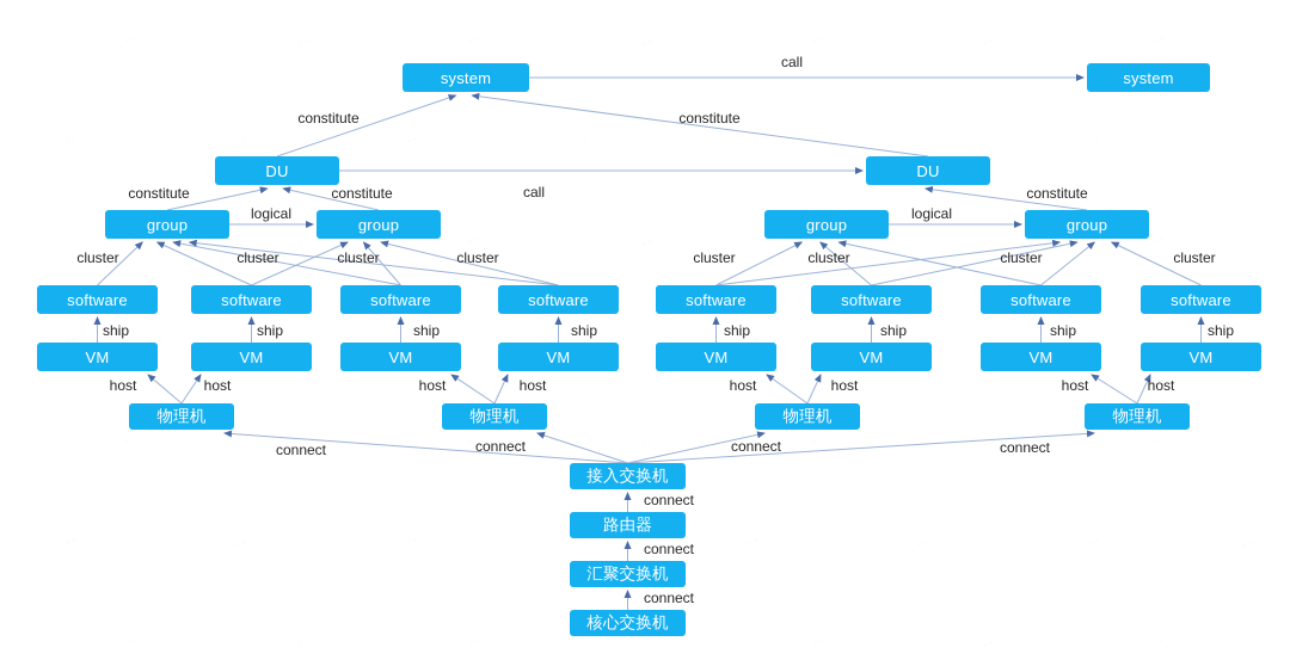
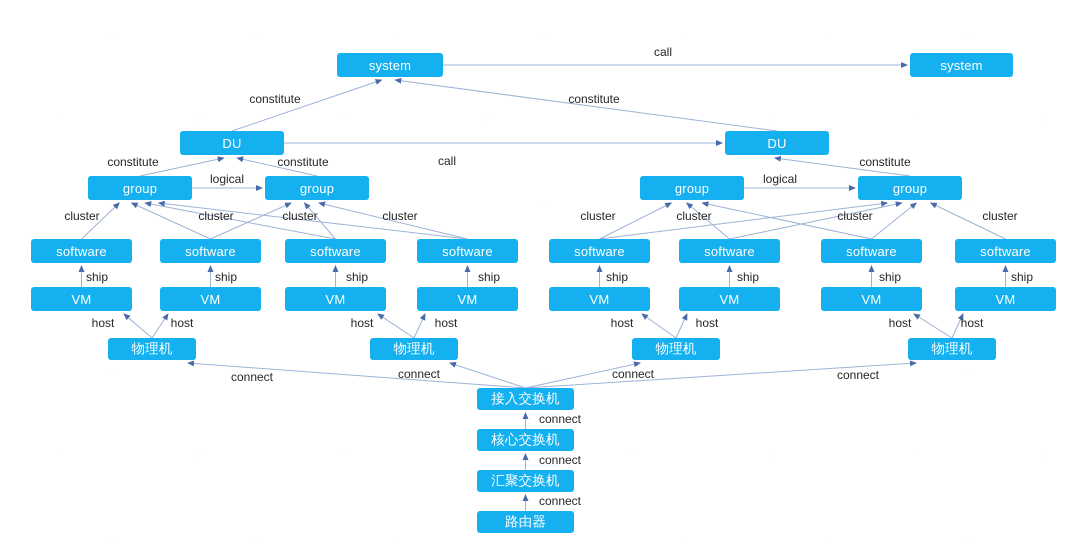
  system
  system
  DU
  DU
  group
  group
  group
  group
  software
  software
  software
  software
  software
  software
  software
  software
  VM
  VM
  VM
  VM
  VM
  VM
  VM
  VM
  物理机
  物理机
  物理机
  物理机
  接入交换机
- 路由器
+ 核心交换机
  汇聚交换机
- 核心交换机
+ 路由器
  call
  constitute
  constitute
  constitute
  constitute
  call
  constitute
  logical
  logical
  cluster
  cluster
  cluster
  cluster
  cluster
  cluster
  cluster
  cluster
  ship
  ship
  ship
  ship
  ship
  ship
  ship
  ship
  host
  host
  host
  host
  host
  host
  host
  host
  connect
  connect
  connect
  connect
  connect
  connect
  connect
